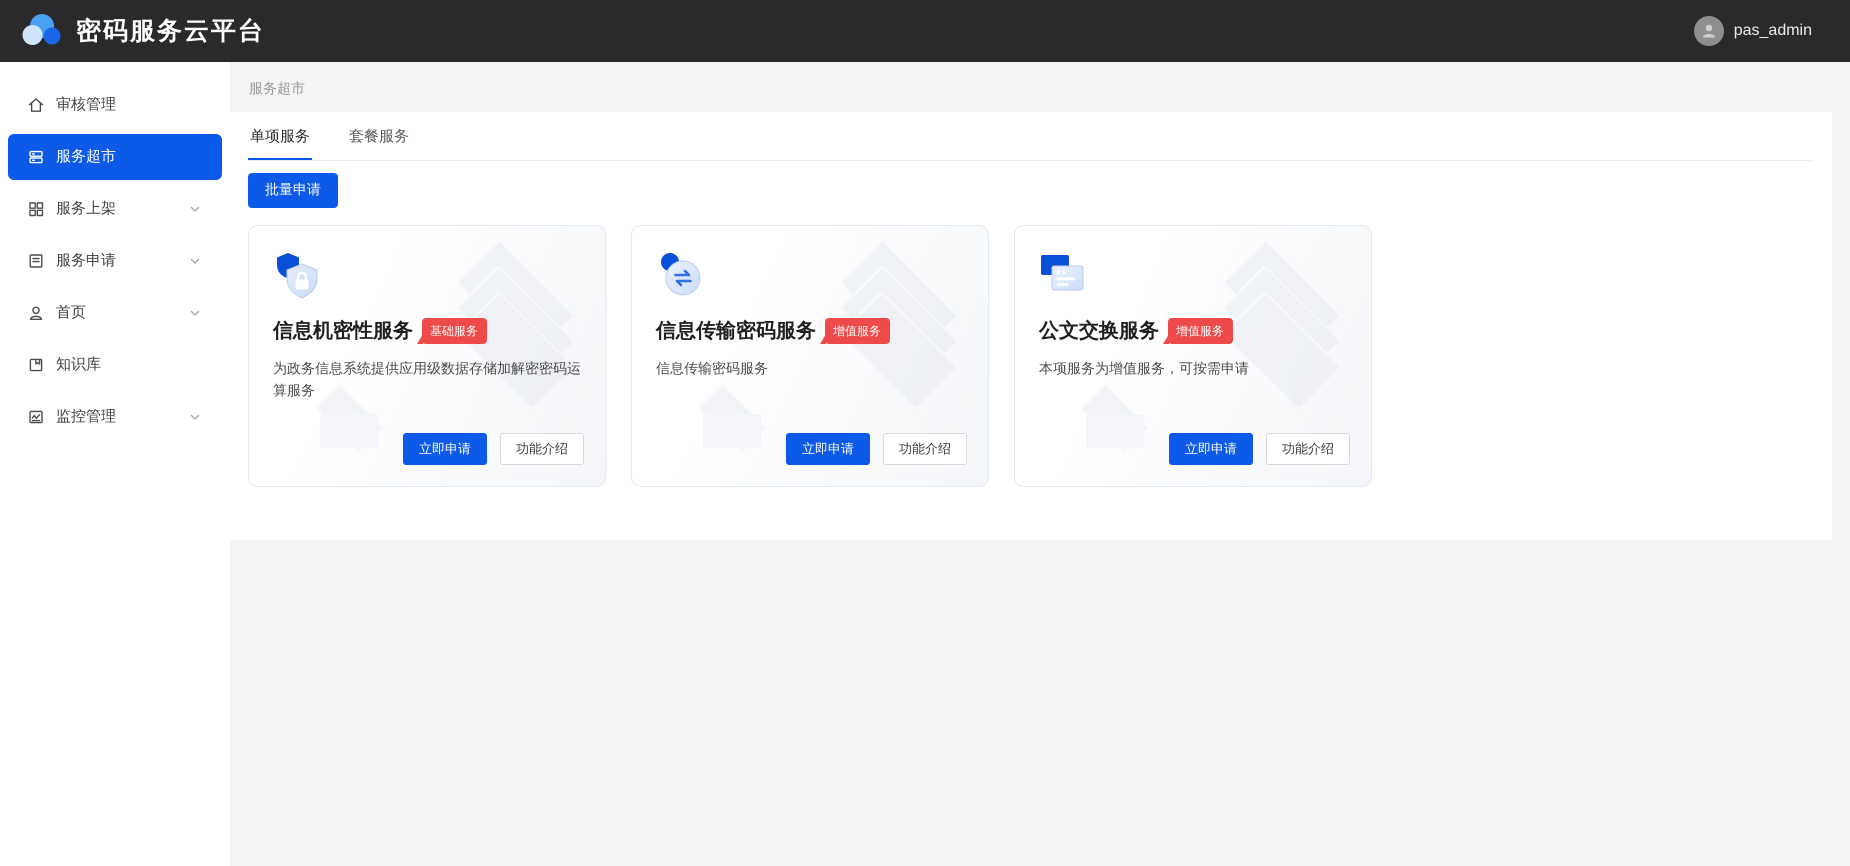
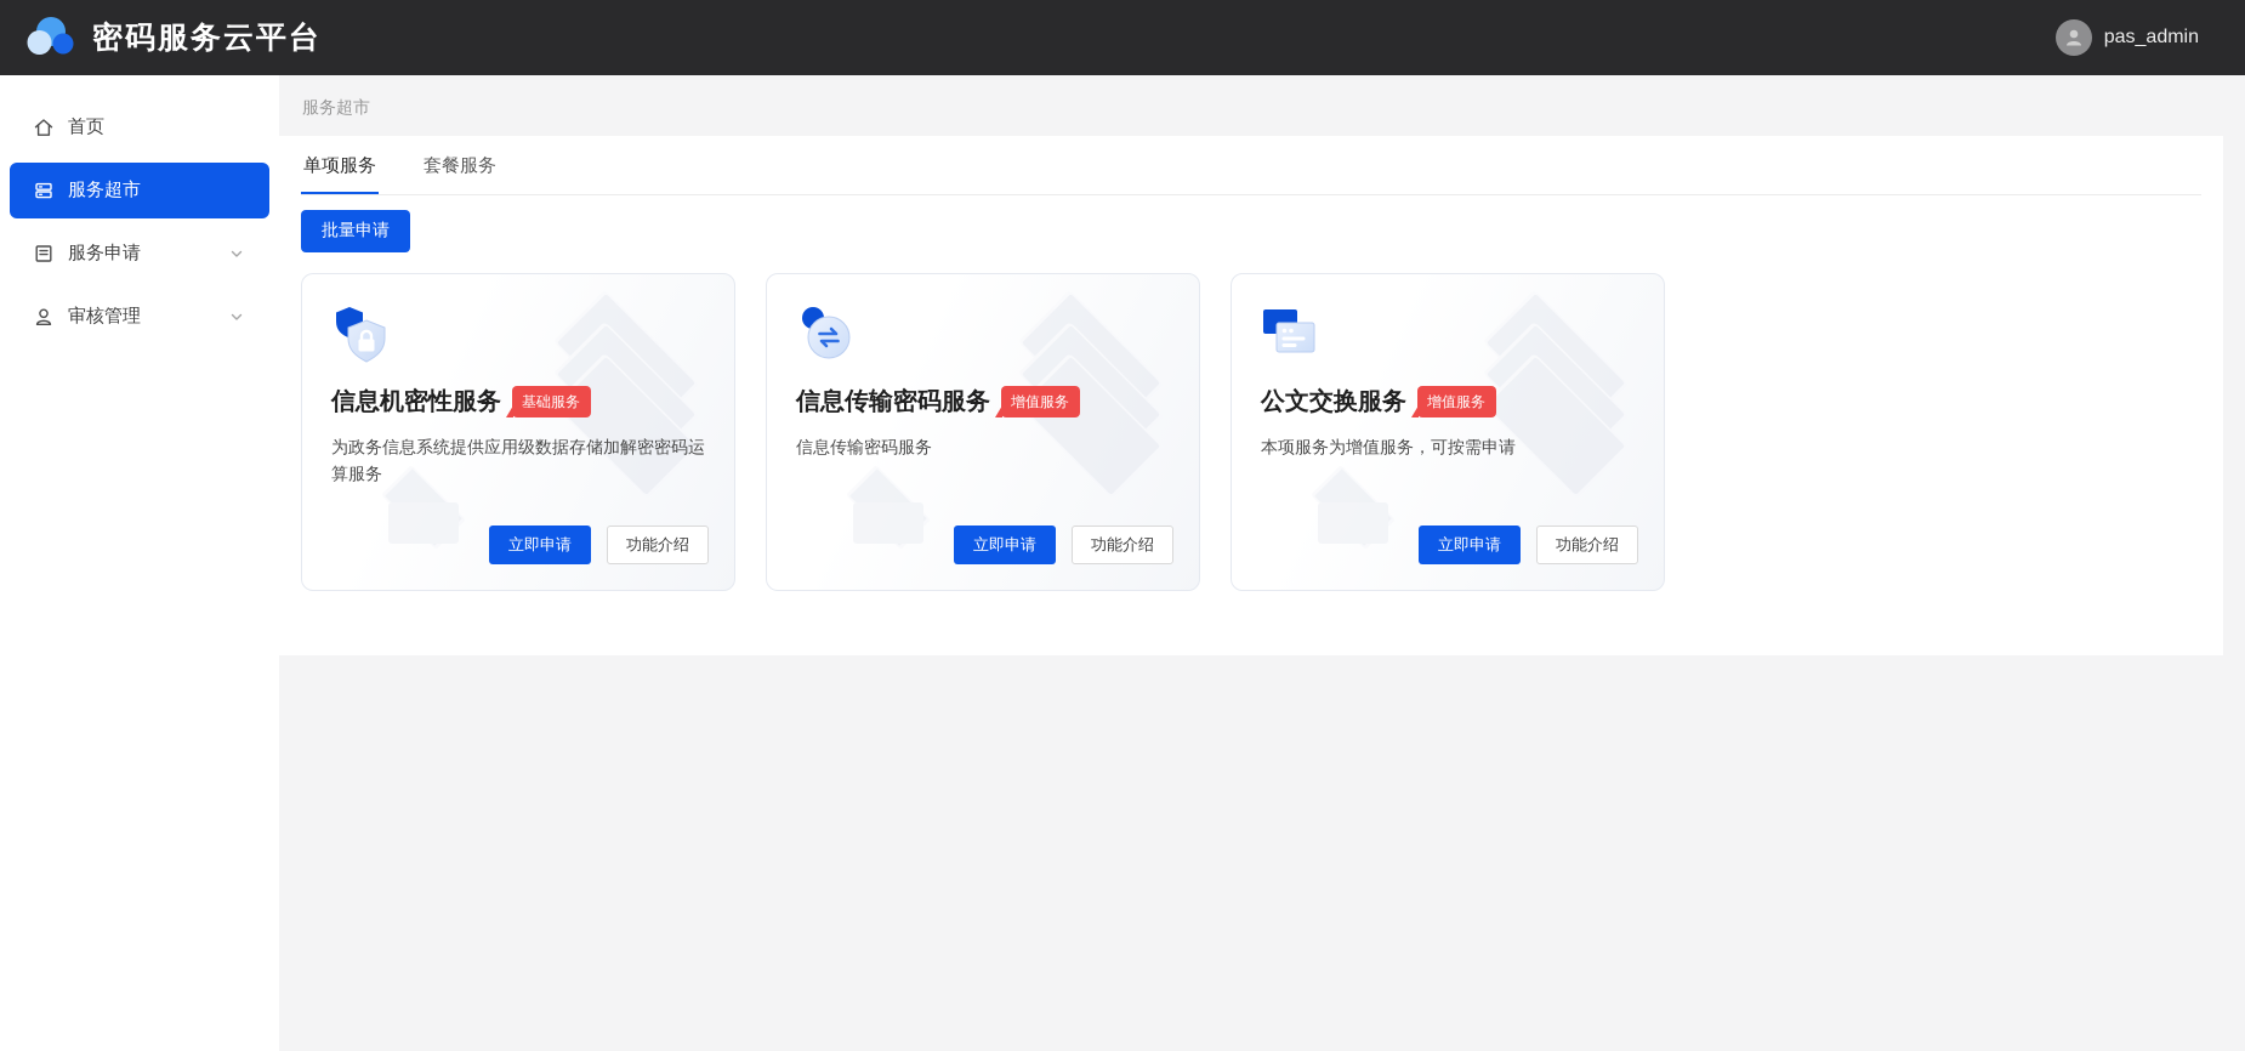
  密码服务云平台
  pas_admin
- 审核管理
+ 首页
  服务超市
- 服务上架
  服务申请
- 首页
+ 审核管理
- 知识库
- 监控管理
  服务超市
  单项服务
  套餐服务
  批量申请
  信息机密性服务
  基础服务
  为政务信息系统提供应用级数据存储加解密密码运算服务
  立即申请
  功能介绍
  信息传输密码服务
  增值服务
  信息传输密码服务
  立即申请
  功能介绍
  公文交换服务
  增值服务
  本项服务为增值服务，可按需申请
  立即申请
  功能介绍
